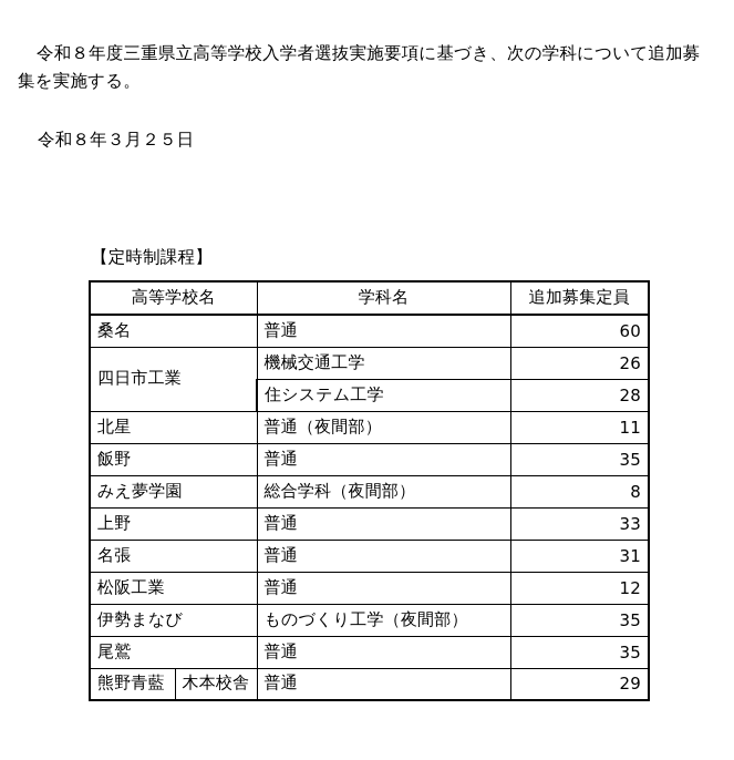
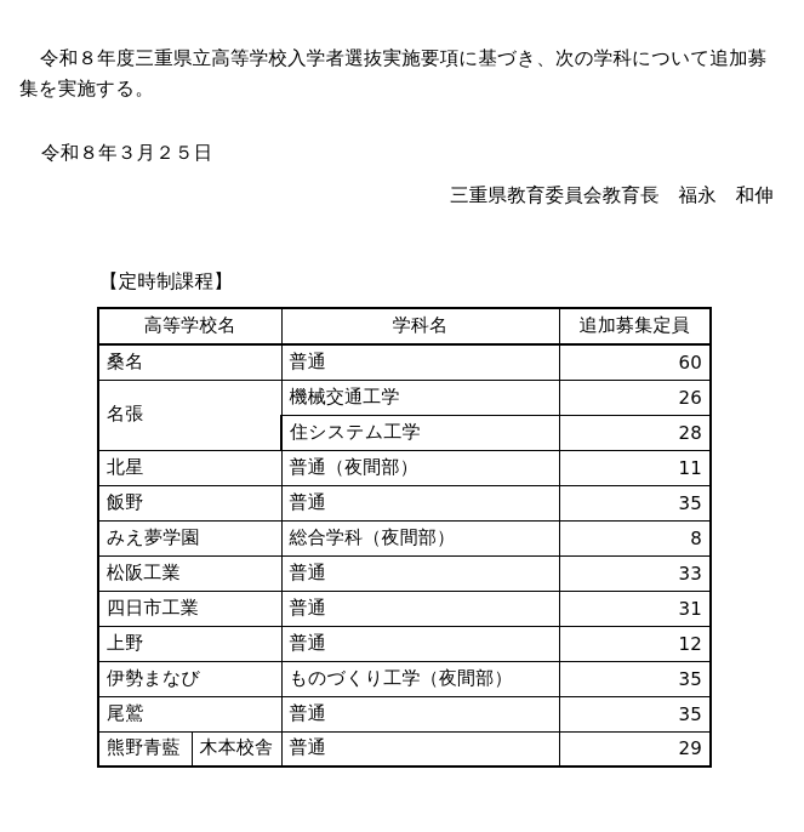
  令和８年度三重県立高等学校入学者選抜実施要項に基づき、次の学科について追加募集を実施する。
  令和８年３月２５日
+ 三重県教育委員会教育長 福永 和伸
  【定時制課程】
  高等学校名	学科名	追加募集定員
  桑名	普通	60
- 四日市工業	機械交通工学	26
+ 名張	機械交通工学	26
  住システム工学	28
  北星	普通（夜間部）	11
  飯野	普通	35
  みえ夢学園	総合学科（夜間部）	8
- 上野	普通	33
+ 松阪工業	普通	33
- 名張	普通	31
+ 四日市工業	普通	31
- 松阪工業	普通	12
+ 上野	普通	12
  伊勢まなび	ものづくり工学（夜間部）	35
  尾鷲	普通	35
  熊野青藍	木本校舎	普通	29
